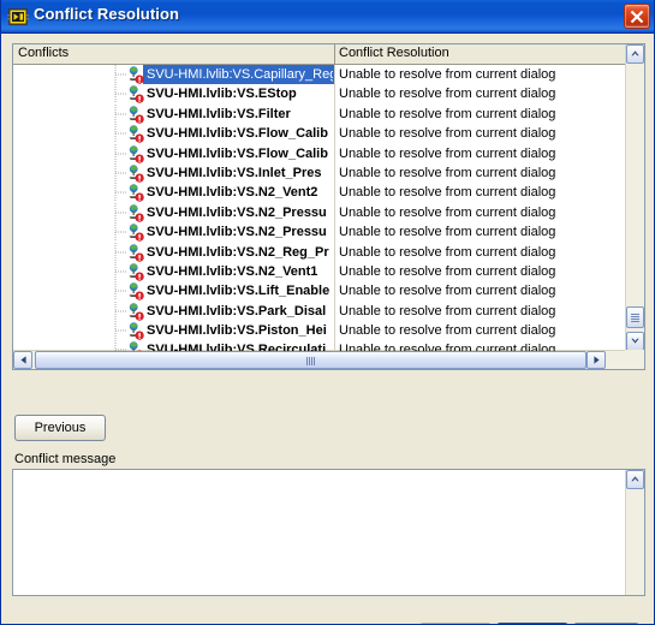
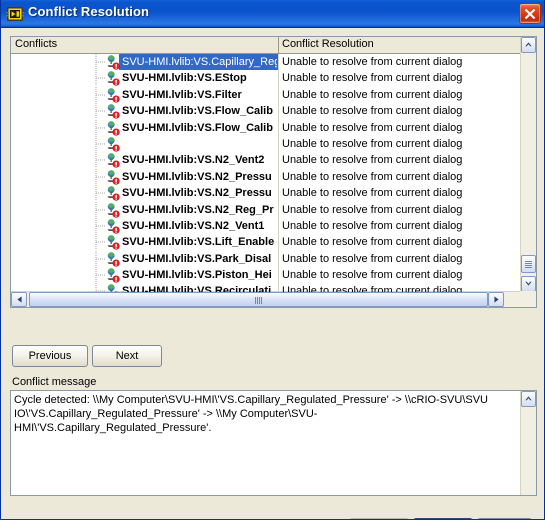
  Conflict Resolution
  Conflicts
  Conflict Resolution
  SVU-HMI.lvlib:VS.Capillary_Re
  Unable to resolve from current dialog
  SVU-HMI.lvlib:VS.EStop
  Unable to resolve from current dialog
  SVU-HMI.lvlib:VS.Filter
  Unable to resolve from current dialog
  SVU-HMI.lvlib:VS.Flow_Calib
  Unable to resolve from current dialog
  SVU-HMI.lvlib:VS.Flow_Calib
  Unable to resolve from current dialog
- SVU-HMI.lvlib:VS.Inlet_Pres
  Unable to resolve from current dialog
  SVU-HMI.lvlib:VS.N2_Vent2
  Unable to resolve from current dialog
  SVU-HMI.lvlib:VS.N2_Pressu
  Unable to resolve from current dialog
  SVU-HMI.lvlib:VS.N2_Pressu
  Unable to resolve from current dialog
  SVU-HMI.lvlib:VS.N2_Reg_Pr
  Unable to resolve from current dialog
  SVU-HMI.lvlib:VS.N2_Vent1
  Unable to resolve from current dialog
  SVU-HMI.lvlib:VS.Lift_Enable
  Unable to resolve from current dialog
  SVU-HMI.lvlib:VS.Park_Disal
  Unable to resolve from current dialog
  SVU-HMI.lvlib:VS.Piston_Hei
  Unable to resolve from current dialog
  SVU-HMI.lvlib:VS.Recirculati
  Unable to resolve from current dialog
  Previous
+ Next
  Conflict message
+ Cycle detected: \\My Computer\SVU-HMI\'VS.Capillary_Regulated_Pressure' -> \\cRIO-SVU\SVU IO\'VS.Capillary_Regulated_Pressure' -> \\My Computer\SVU-HMI\'VS.Capillary_Regulated_Pressure'.
